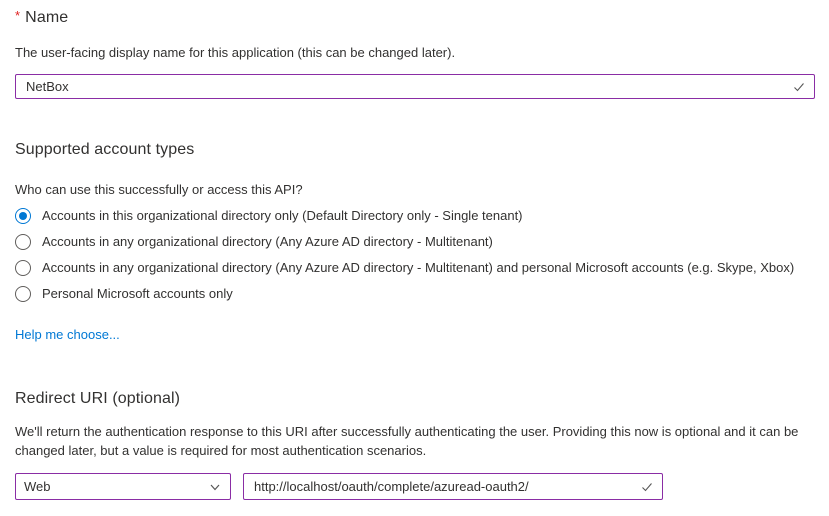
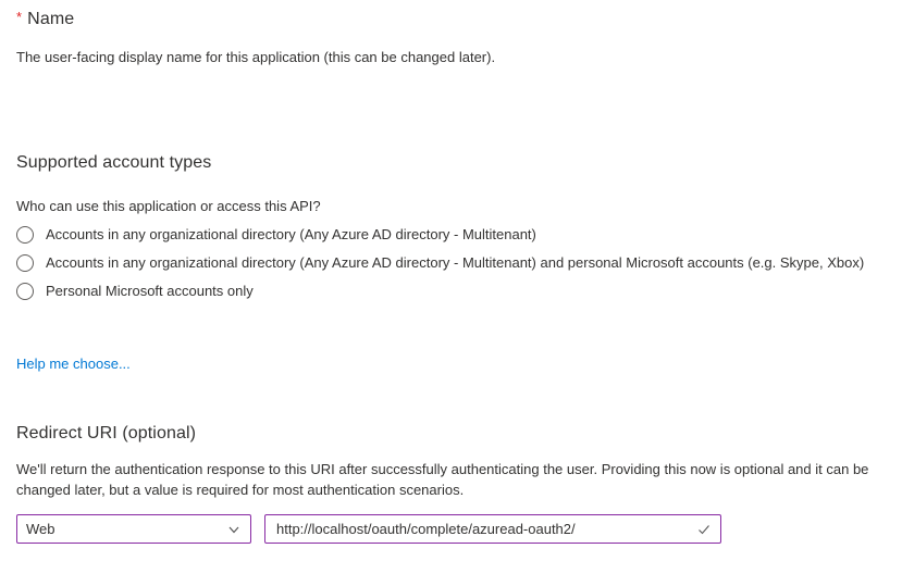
  * Name
  The user-facing display name for this application (this can be changed later).
- NetBox
  Supported account types
- Who can use this successfully or access this API?
+ Who can use this application or access this API?
- Accounts in this organizational directory only (Default Directory only - Single tenant)
  Accounts in any organizational directory (Any Azure AD directory - Multitenant)
  Accounts in any organizational directory (Any Azure AD directory - Multitenant) and personal Microsoft accounts (e.g. Skype, Xbox)
  Personal Microsoft accounts only
  Help me choose...
  Redirect URI (optional)
  We'll return the authentication response to this URI after successfully authenticating the user. Providing this now is optional and it can be changed later, but a value is required for most authentication scenarios.
  Web
  http://localhost/oauth/complete/azuread-oauth2/
